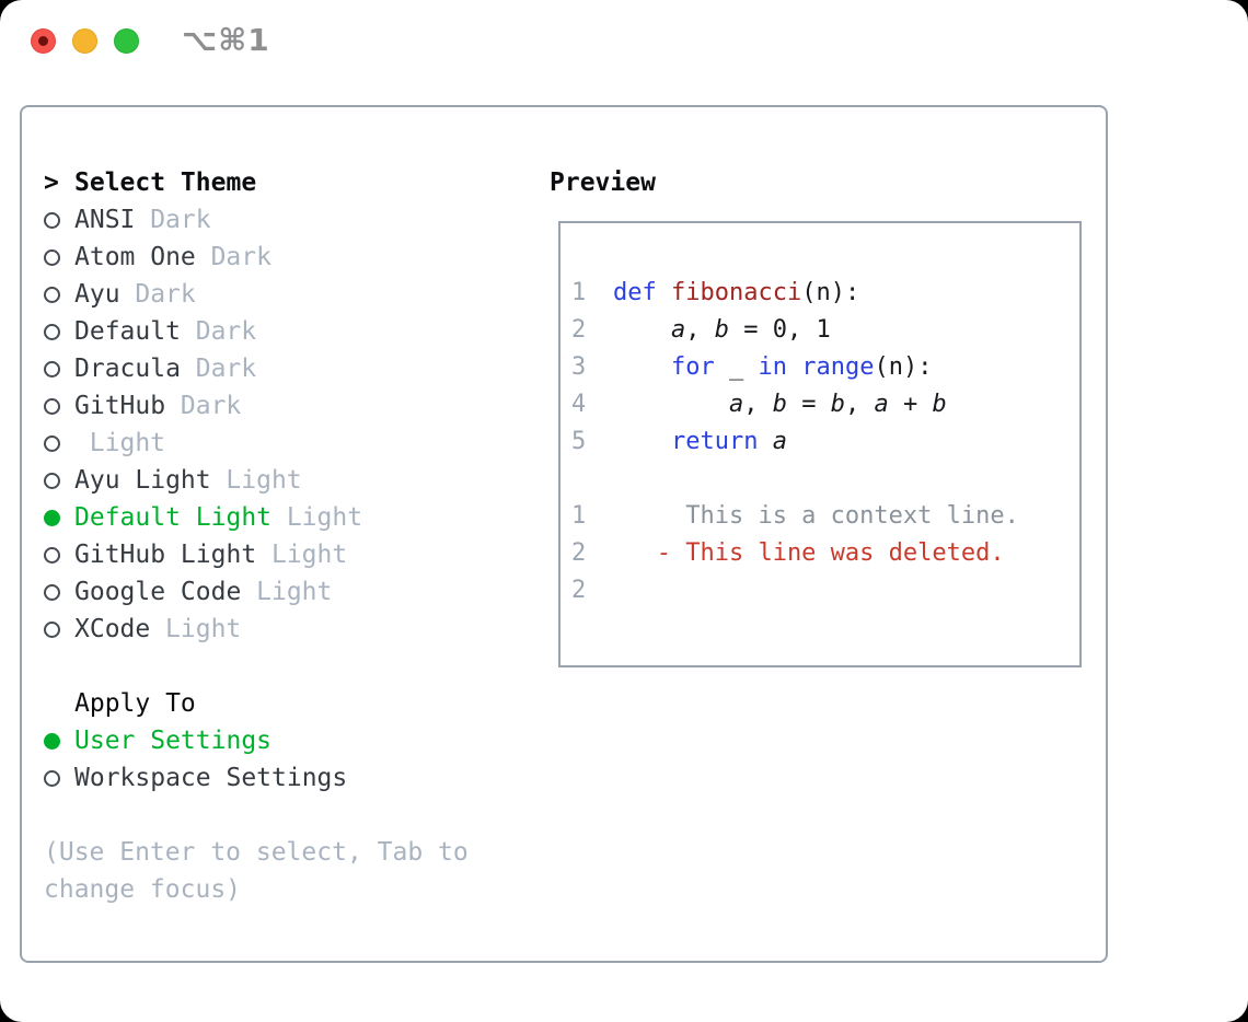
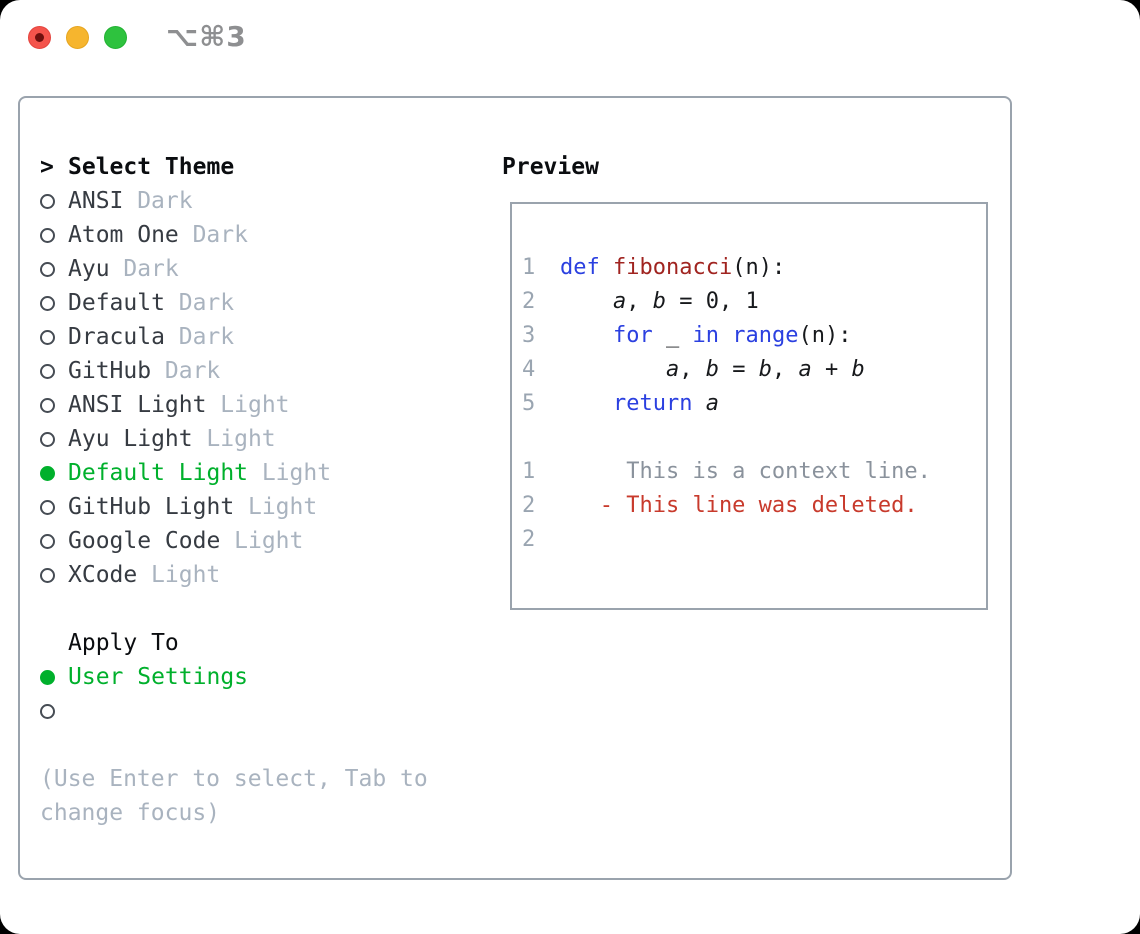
- ⌥⌘1
+ ⌥⌘3
  >
  Select Theme
  ANSI
  Dark
  Atom One
  Dark
  Ayu
  Dark
  Default
  Dark
  Dracula
  Dark
  GitHub
  Dark
+ ANSI Light
  Light
  Ayu Light
  Light
  Default Light
  Light
  GitHub Light
  Light
  Google Code
  Light
  XCode
  Light
  Apply To
  User Settings
- Workspace Settings
  (Use Enter to select, Tab to change focus)
  Preview
  1
  def
  fibonacci
  (n):
  2
  a
  ,
  b
  = 0, 1
  3
  for
  _
  in
  range
  (n):
  4
  a
  ,
  b
  =
  b
  ,
  a
  +
  b
  5
  return
  a
  1
  This is a context line.
  2
  - This line was deleted.
  2
